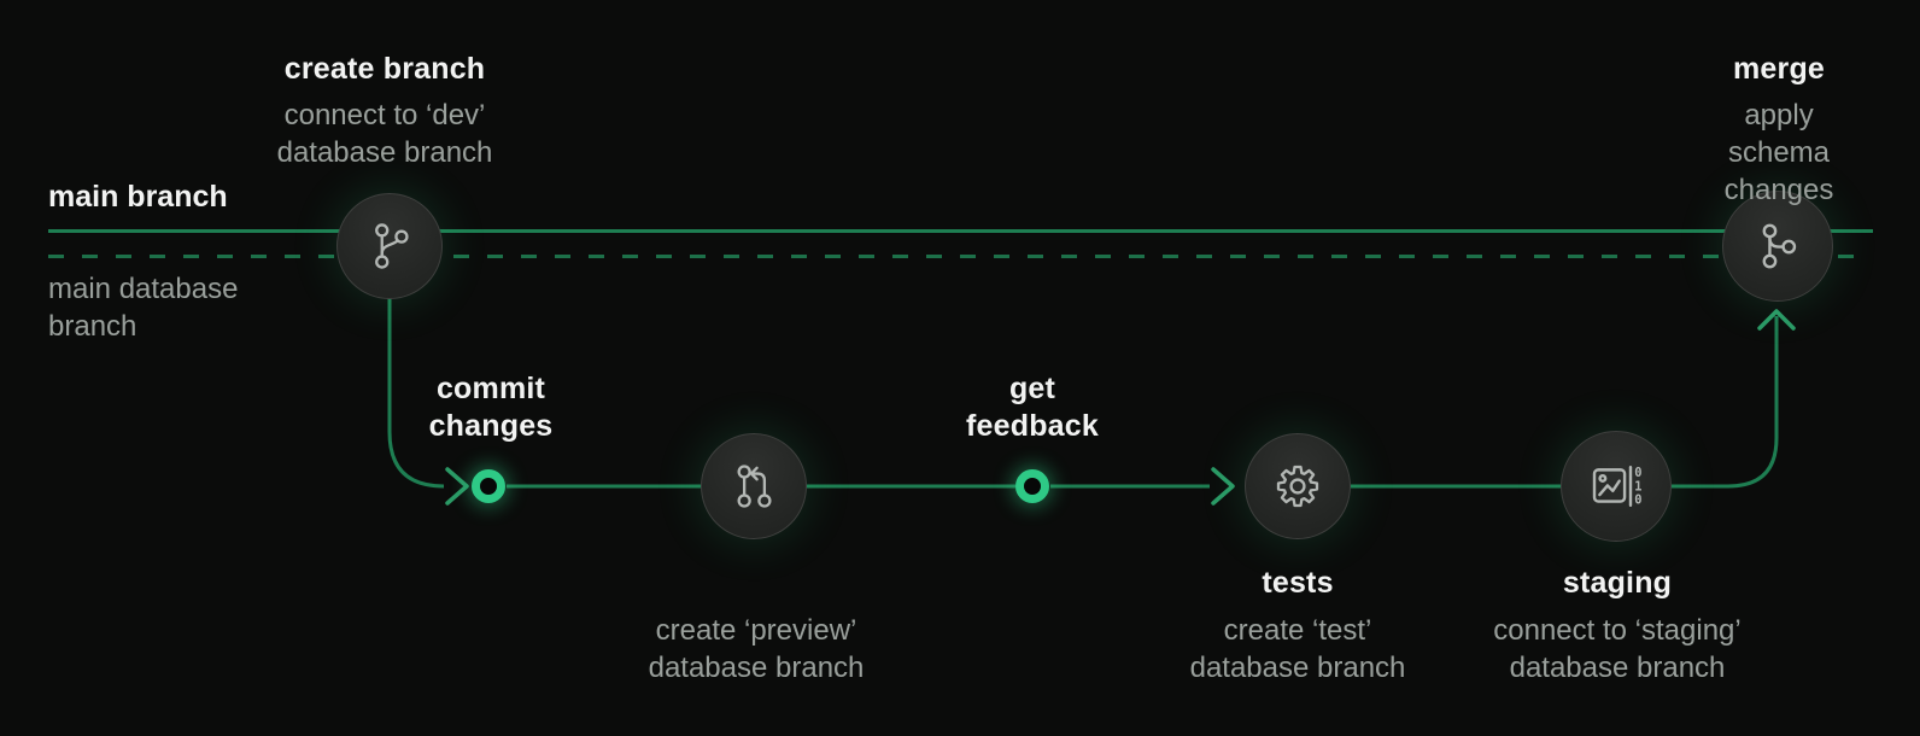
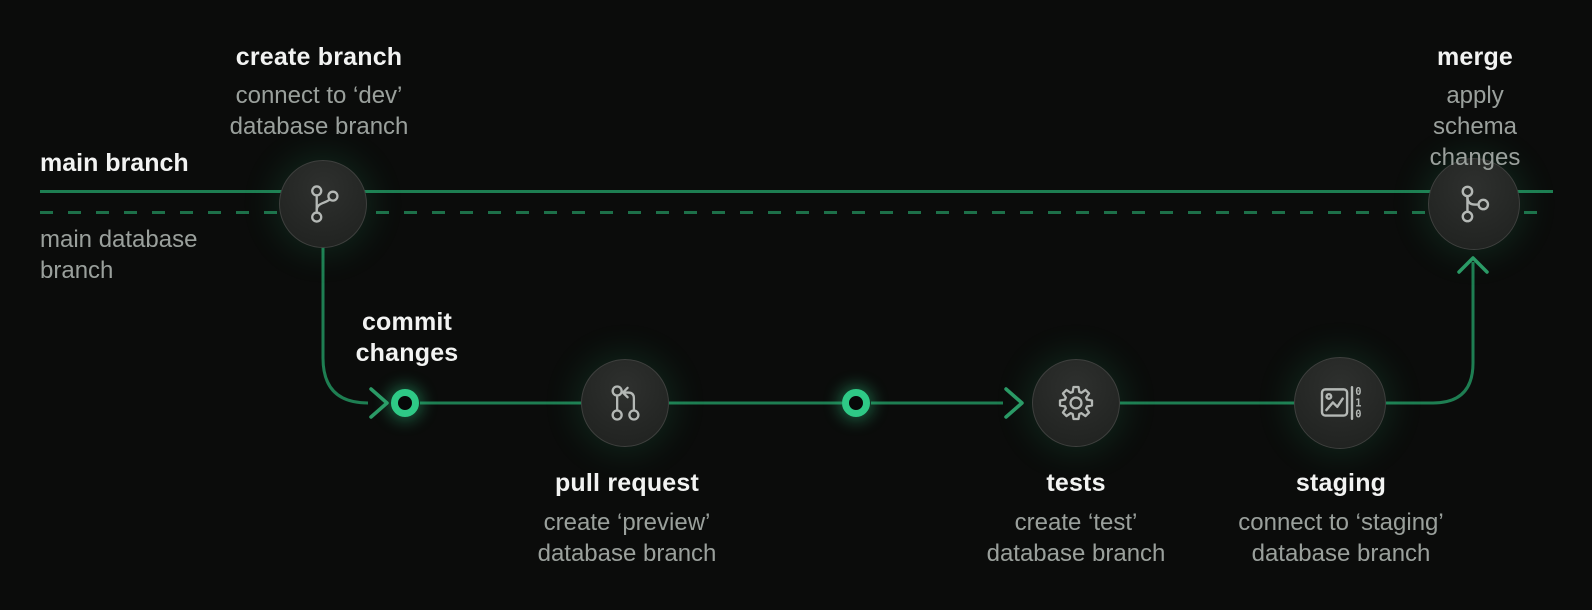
  main branch
  main database
  branch
  create branch
  connect to ‘dev’
  database branch
  commit
  changes
+ pull request
  create ‘preview’
  database branch
- get
- feedback
  tests
  create ‘test’
  database branch
  0
  1
  0
  staging
  connect to ‘staging’
  database branch
  merge
  apply schema
  changes
